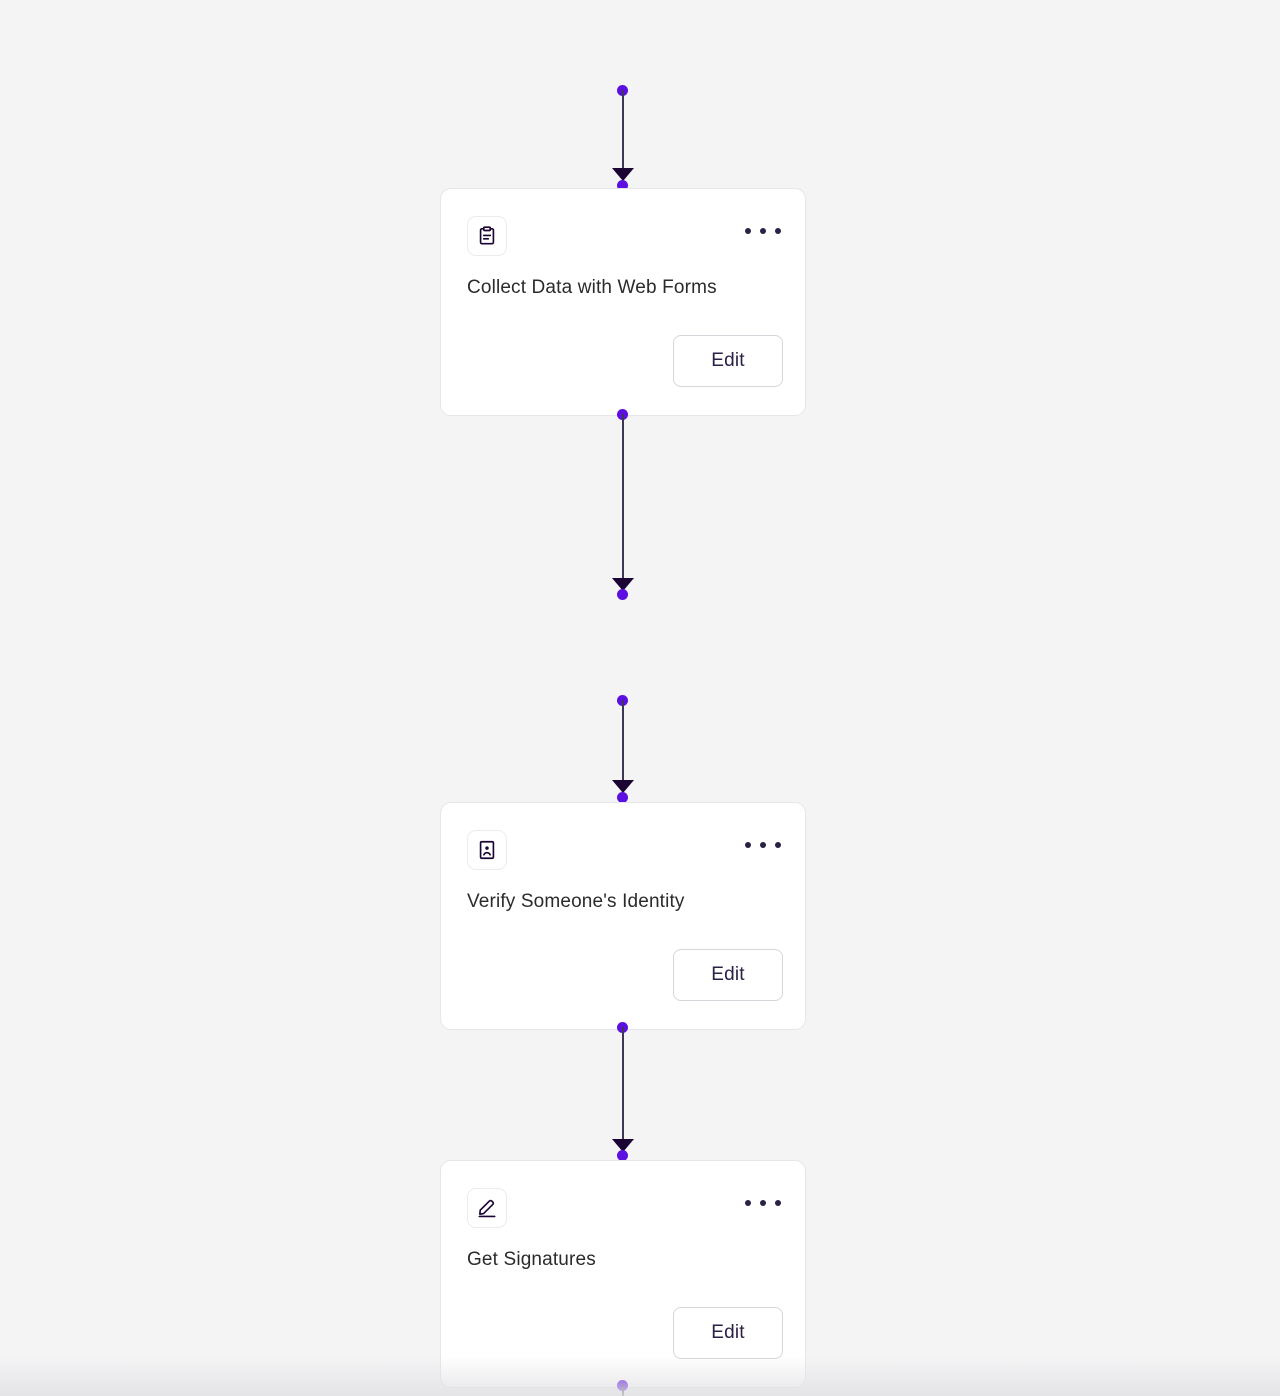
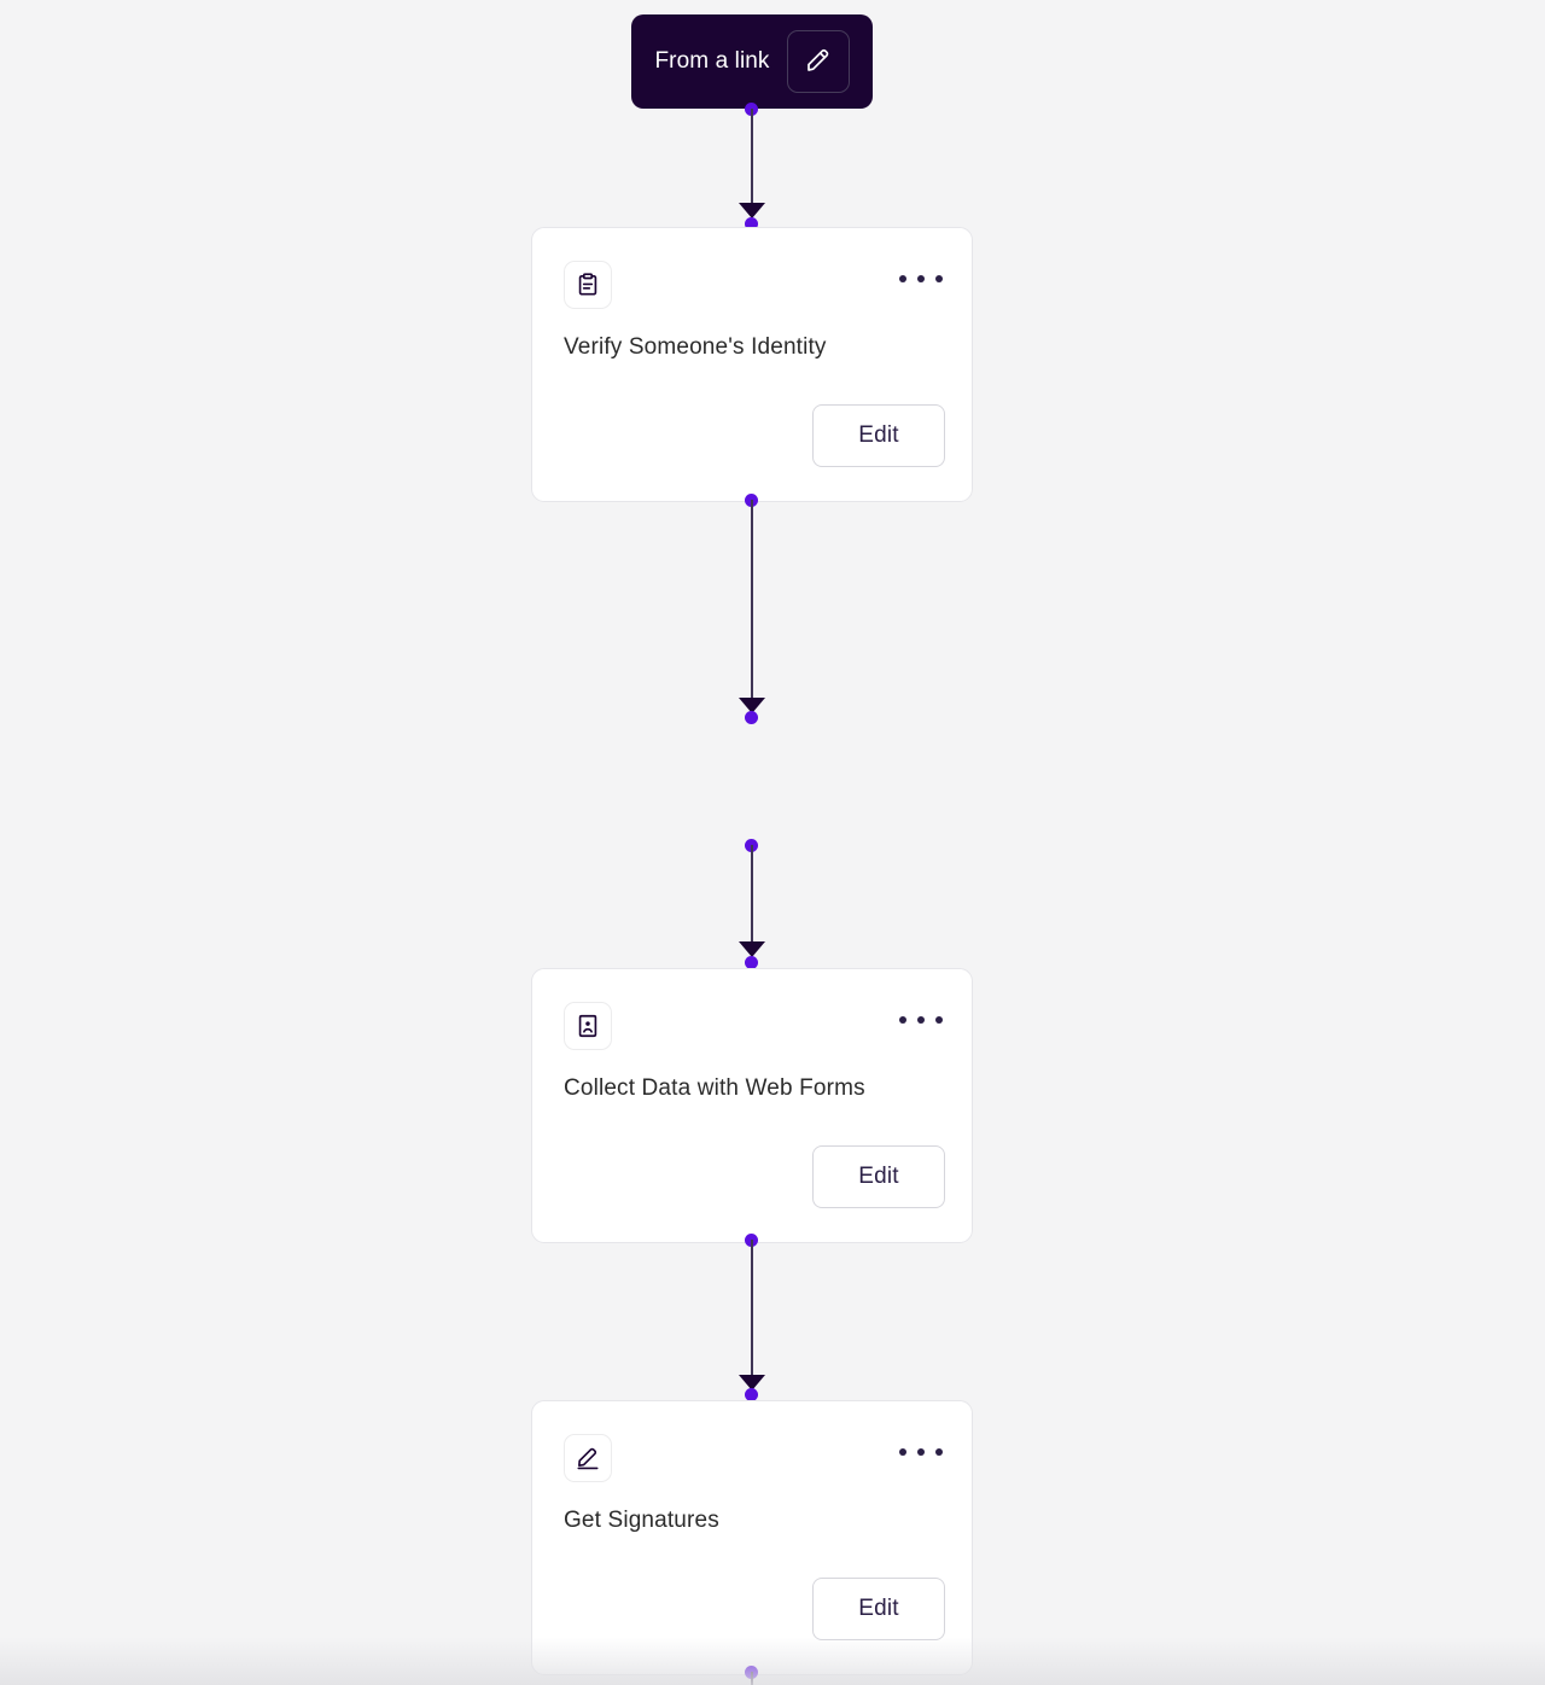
+ From a link
- Collect Data with Web Forms
+ Verify Someone's Identity
  Edit
- Verify Someone's Identity
+ Collect Data with Web Forms
  Edit
  Get Signatures
  Edit
